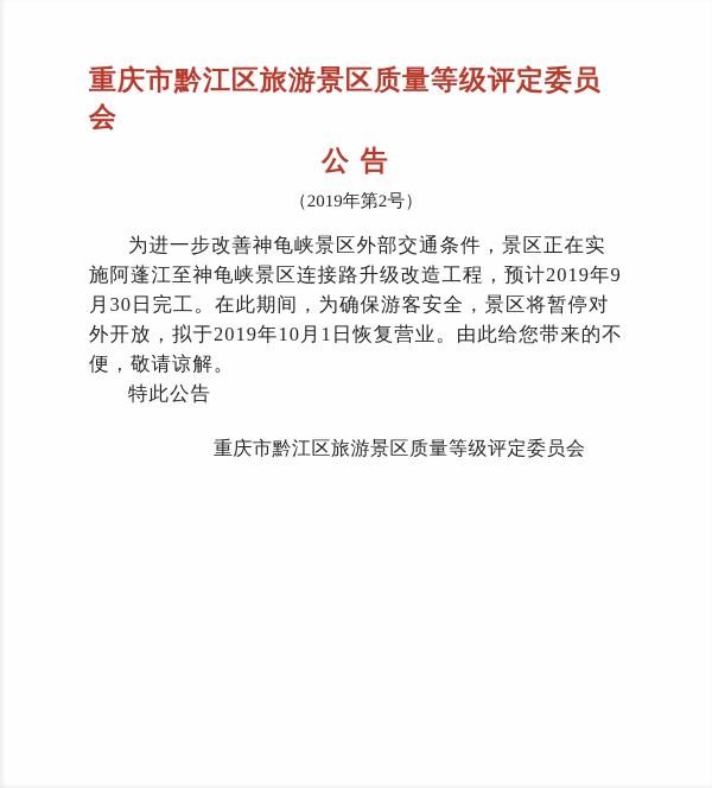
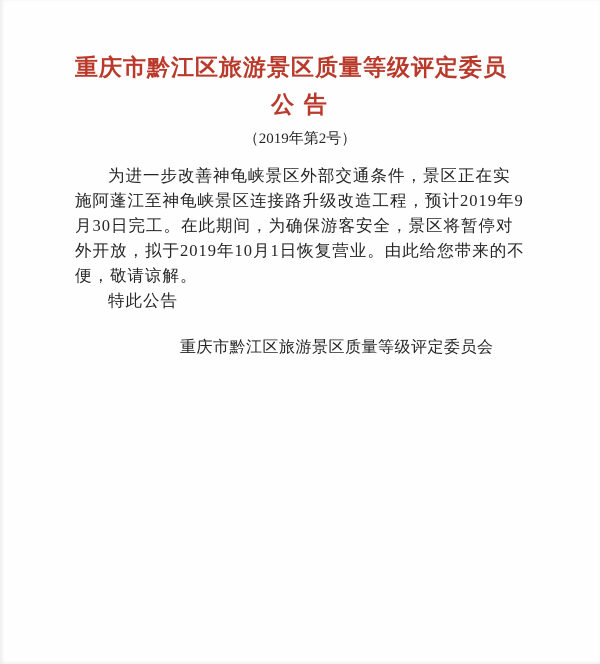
  重庆市黔江区旅游景区质量等级评定委员
- 会
  公 告
  （2019年第2号）
  为进一步改善神龟峡景区外部交通条件，景区正在实
  施阿蓬江至神龟峡景区连接路升级改造工程，预计2019年9
  月30日完工。在此期间，为确保游客安全，景区将暂停对
  外开放，拟于2019年10月1日恢复营业。由此给您带来的不
  便，敬请谅解。
  特此公告
  重庆市黔江区旅游景区质量等级评定委员会
